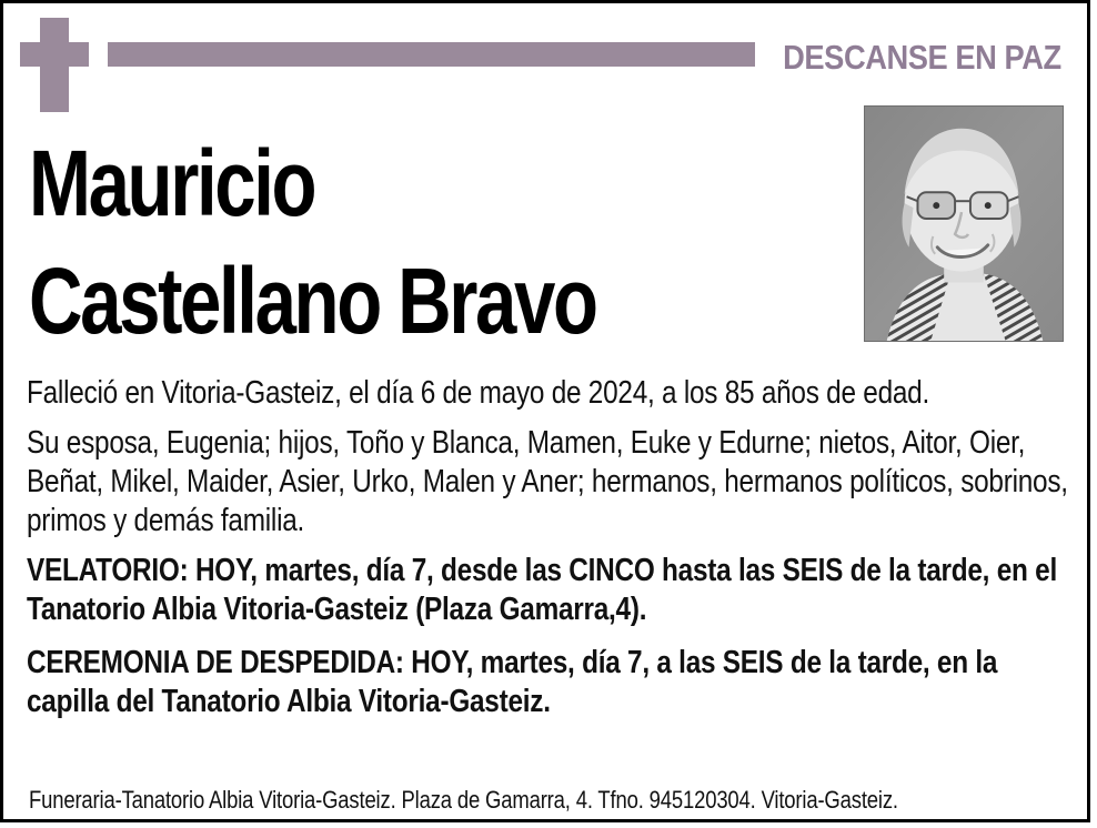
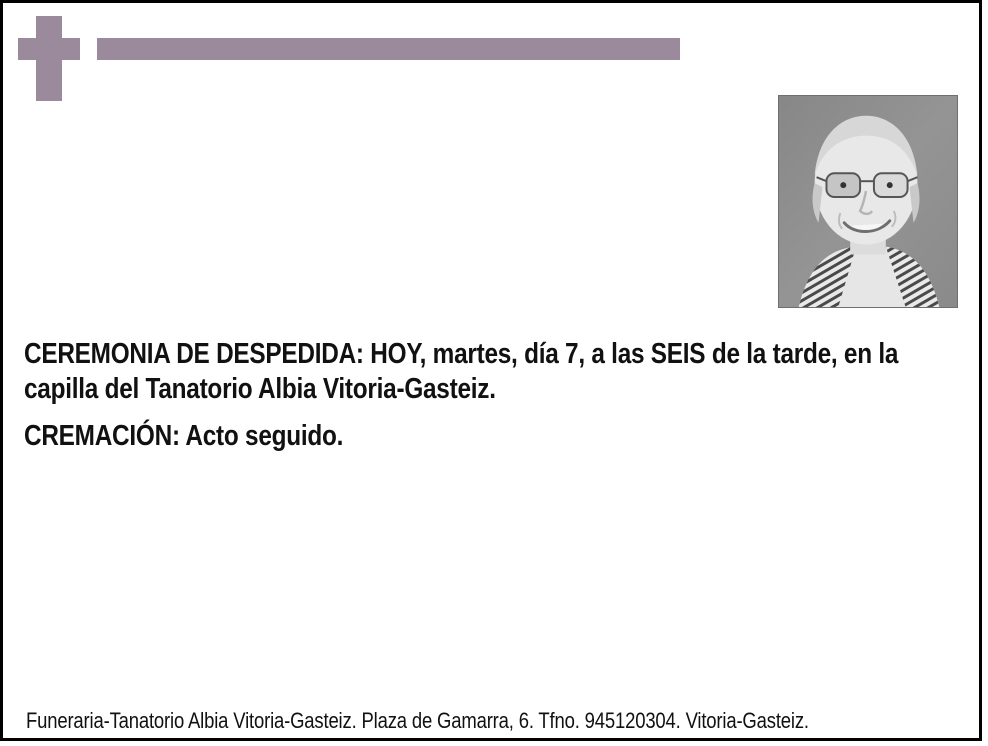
- DESCANSE EN PAZ
- Mauricio
- Castellano Bravo
- Falleció en Vitoria-Gasteiz, el día 6 de mayo de 2024, a los 85 años de edad.
- Su esposa, Eugenia; hijos, Toño y Blanca, Mamen, Euke y Edurne; nietos, Aitor, Oier, Beñat, Mikel, Maider, Asier, Urko, Malen y Aner; hermanos, hermanos políticos, sobrinos, primos y demás familia.
- VELATORIO: HOY, martes, día 7, desde las CINCO hasta las SEIS de la tarde, en el Tanatorio Albia Vitoria-Gasteiz (Plaza Gamarra,4).
  CEREMONIA DE DESPEDIDA: HOY, martes, día 7, a las SEIS de la tarde, en la capilla del Tanatorio Albia Vitoria-Gasteiz.
+ CREMACIÓN: Acto seguido.
- Funeraria-Tanatorio Albia Vitoria-Gasteiz. Plaza de Gamarra, 4. Tfno. 945120304. Vitoria-Gasteiz.
+ Funeraria-Tanatorio Albia Vitoria-Gasteiz. Plaza de Gamarra, 6. Tfno. 945120304. Vitoria-Gasteiz.
